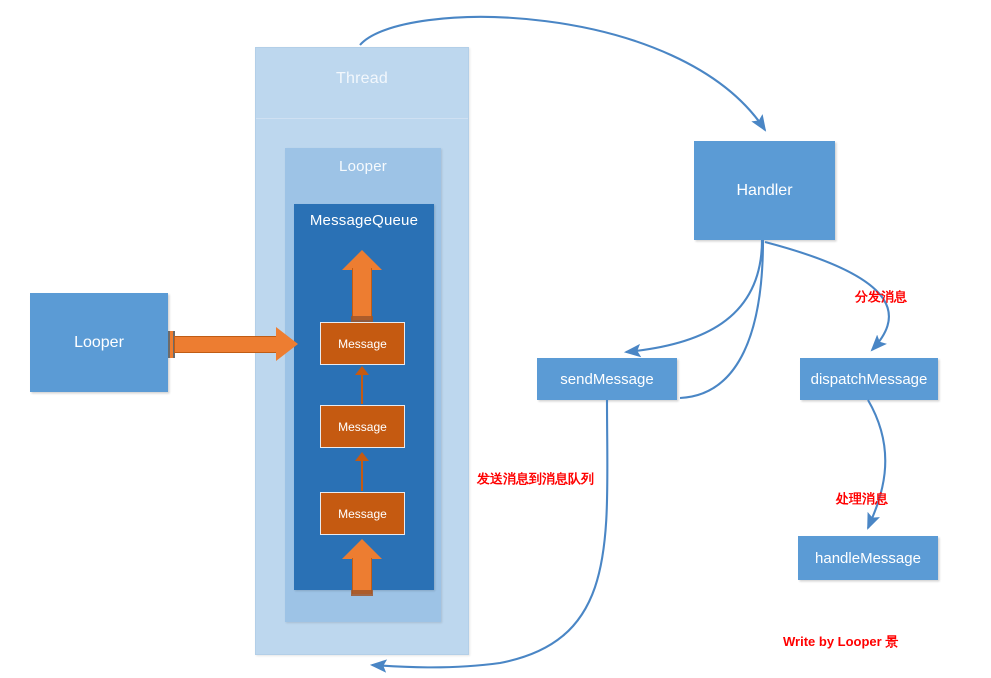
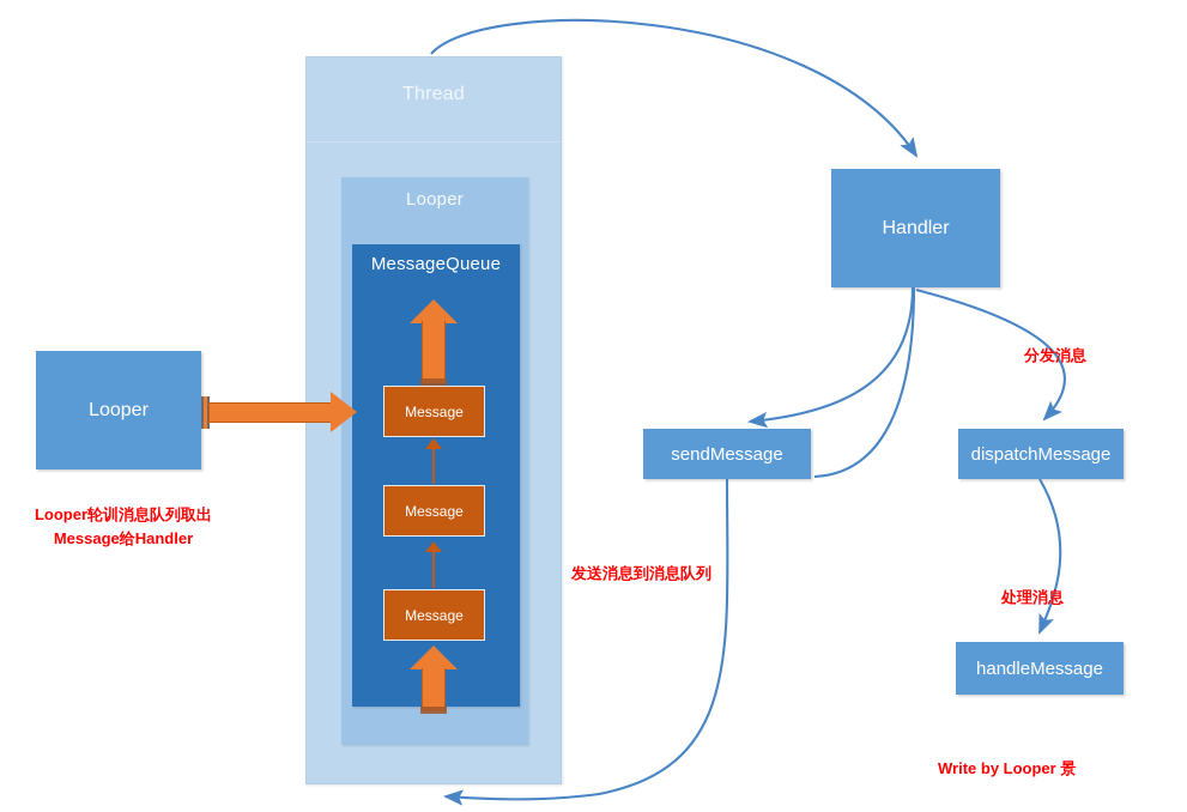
  Thread
  Looper
  MessageQueue
  Message
  Message
  Message
  Looper
  Handler
  sendMessage
  dispatchMessage
  handleMessage
+ Looper轮训消息队列取出
+ Message给Handler
  发送消息到消息队列
  分发消息
  处理消息
  Write by Looper 景
